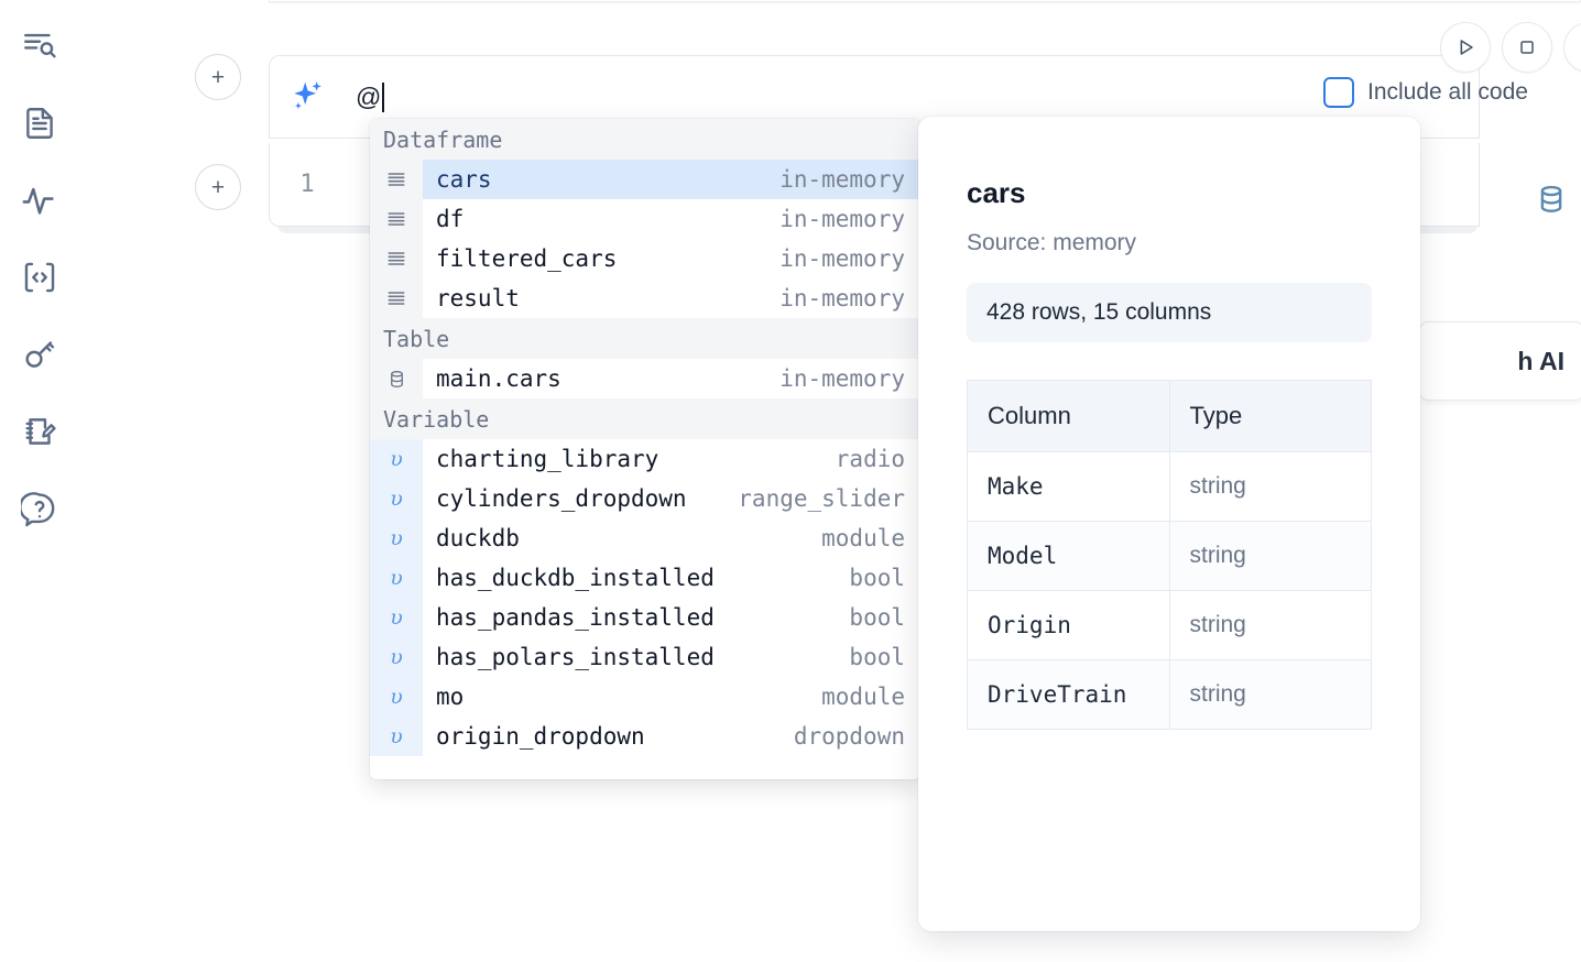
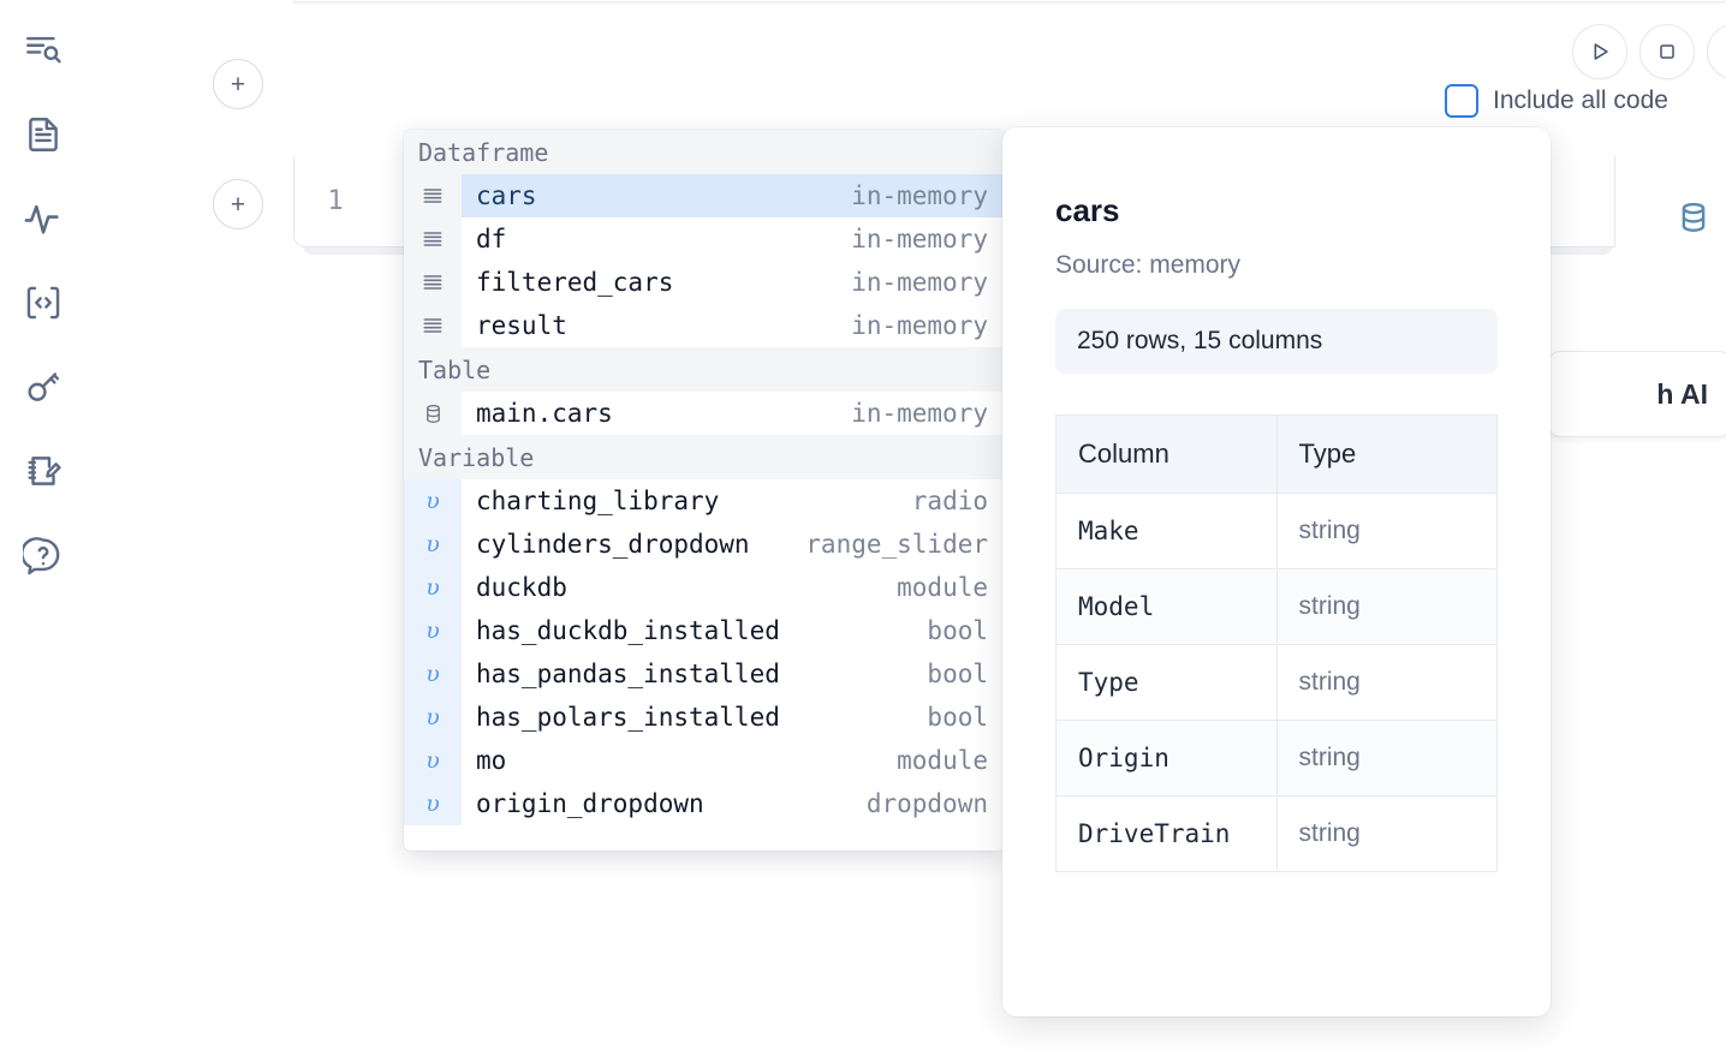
  +
  +
- @
  Include all code
  1
  h AI
  Dataframe
  cars
  in-memory
  df
  in-memory
  filtered_cars
  in-memory
  result
  in-memory
  Table
  main.cars
  in-memory
  Variable
  υ
  charting_library
  radio
  υ
  cylinders_dropdown
  range_slider
  υ
  duckdb
  module
  υ
  has_duckdb_installed
  bool
  υ
  has_pandas_installed
  bool
  υ
  has_polars_installed
  bool
  υ
  mo
  module
  υ
  origin_dropdown
  dropdown
  cars
  Source: memory
- 428 rows, 15 columns
+ 250 rows, 15 columns
  Column	Type
  Make	string
  Model	string
+ Type	string
  Origin	string
  DriveTrain	string
